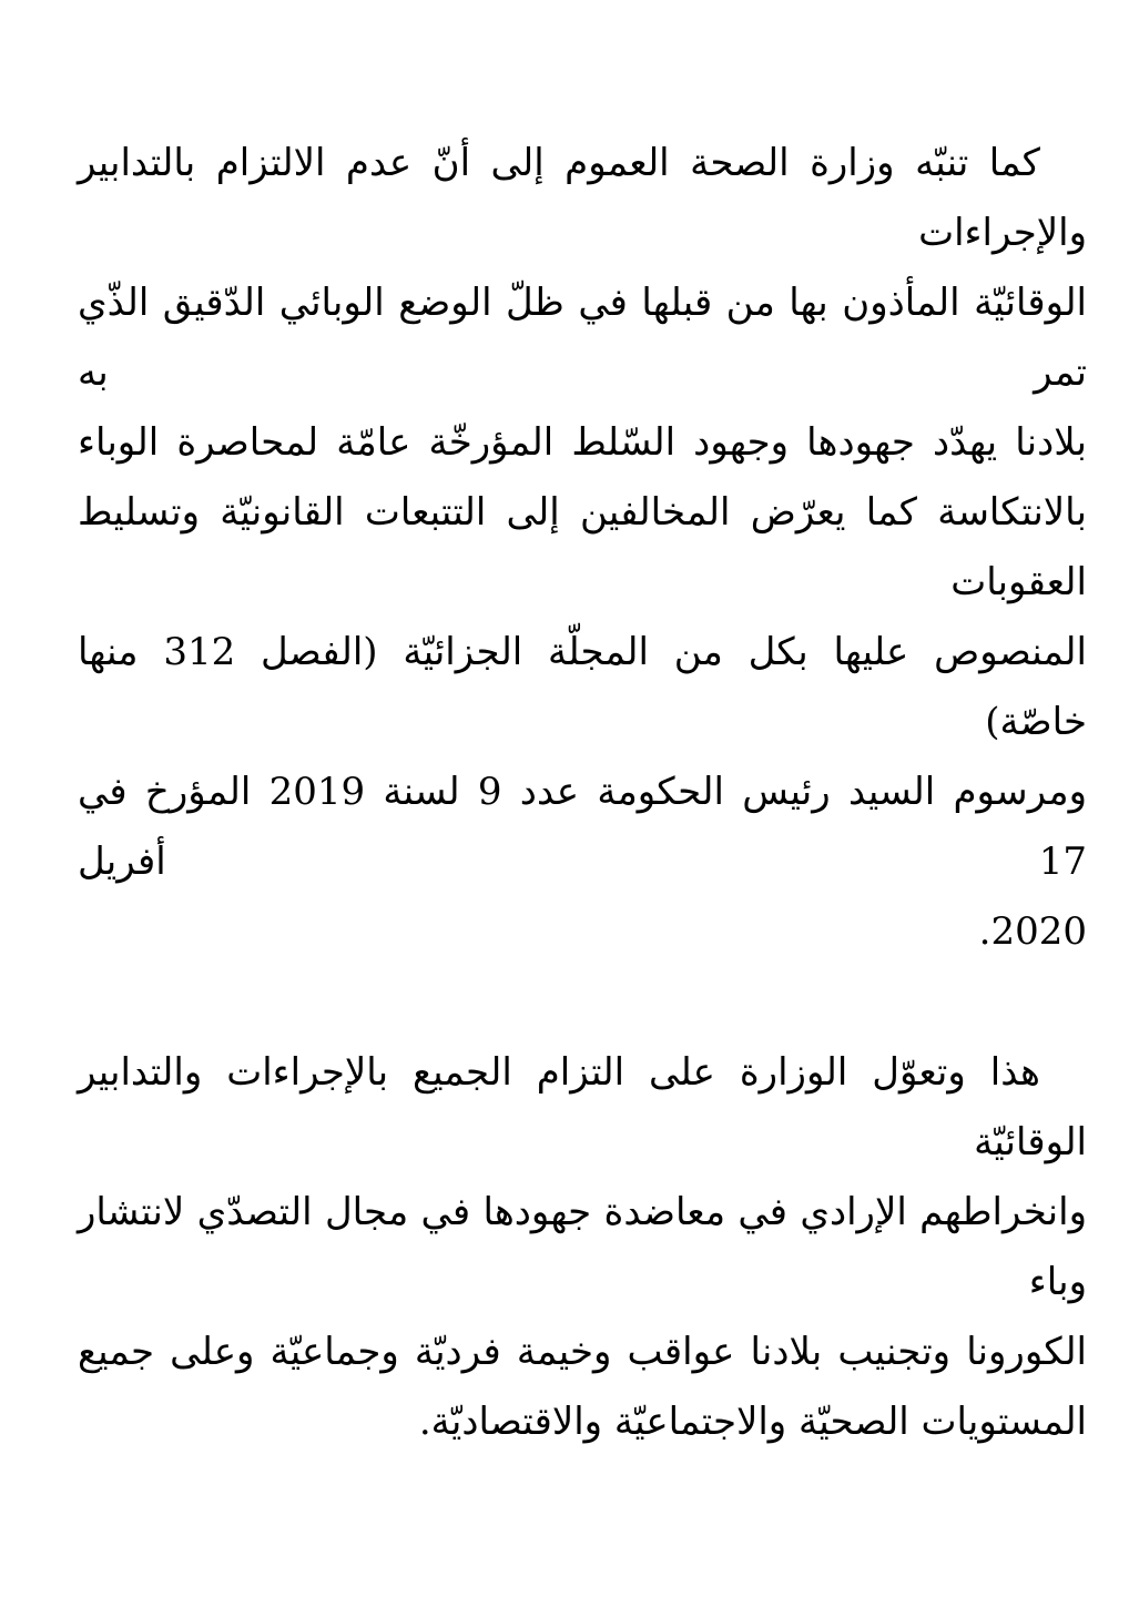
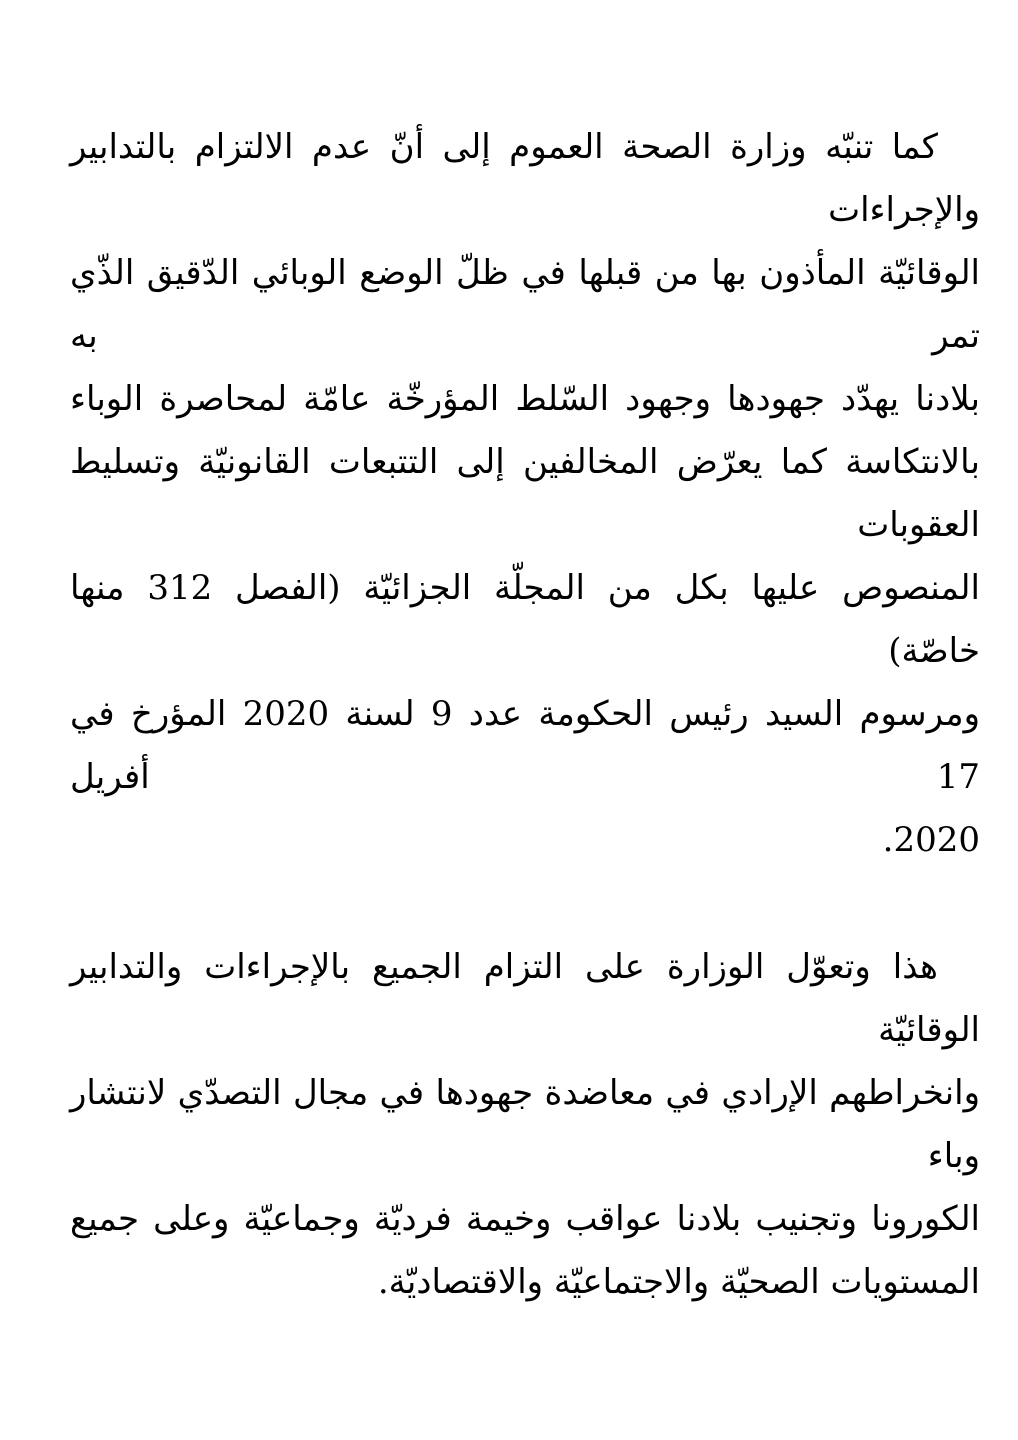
  كما تنبّه وزارة الصحة العموم إلى أنّ عدم الالتزام بالتدابير والإجراءات
  الوقائيّة المأذون بها من قبلها في ظلّ الوضع الوبائي الدّقيق الذّي تمر به
  بلادنا يهدّد جهودها وجهود السّلط المؤرخّة عامّة لمحاصرة الوباء
  بالانتكاسة كما يعرّض المخالفين إلى التتبعات القانونيّة وتسليط العقوبات
  المنصوص عليها بكل من المجلّة الجزائيّة (الفصل 312 منها خاصّة)
- ومرسوم السيد رئيس الحكومة عدد 9 لسنة 2019 المؤرخ في 17 أفريل
+ ومرسوم السيد رئيس الحكومة عدد 9 لسنة 2020 المؤرخ في 17 أفريل
  2020.
  هذا وتعوّل الوزارة على التزام الجميع بالإجراءات والتدابير الوقائيّة
  وانخراطهم الإرادي في معاضدة جهودها في مجال التصدّي لانتشار وباء
  الكورونا وتجنيب بلادنا عواقب وخيمة فرديّة وجماعيّة وعلى جميع
  المستويات الصحيّة والاجتماعيّة والاقتصاديّة.
